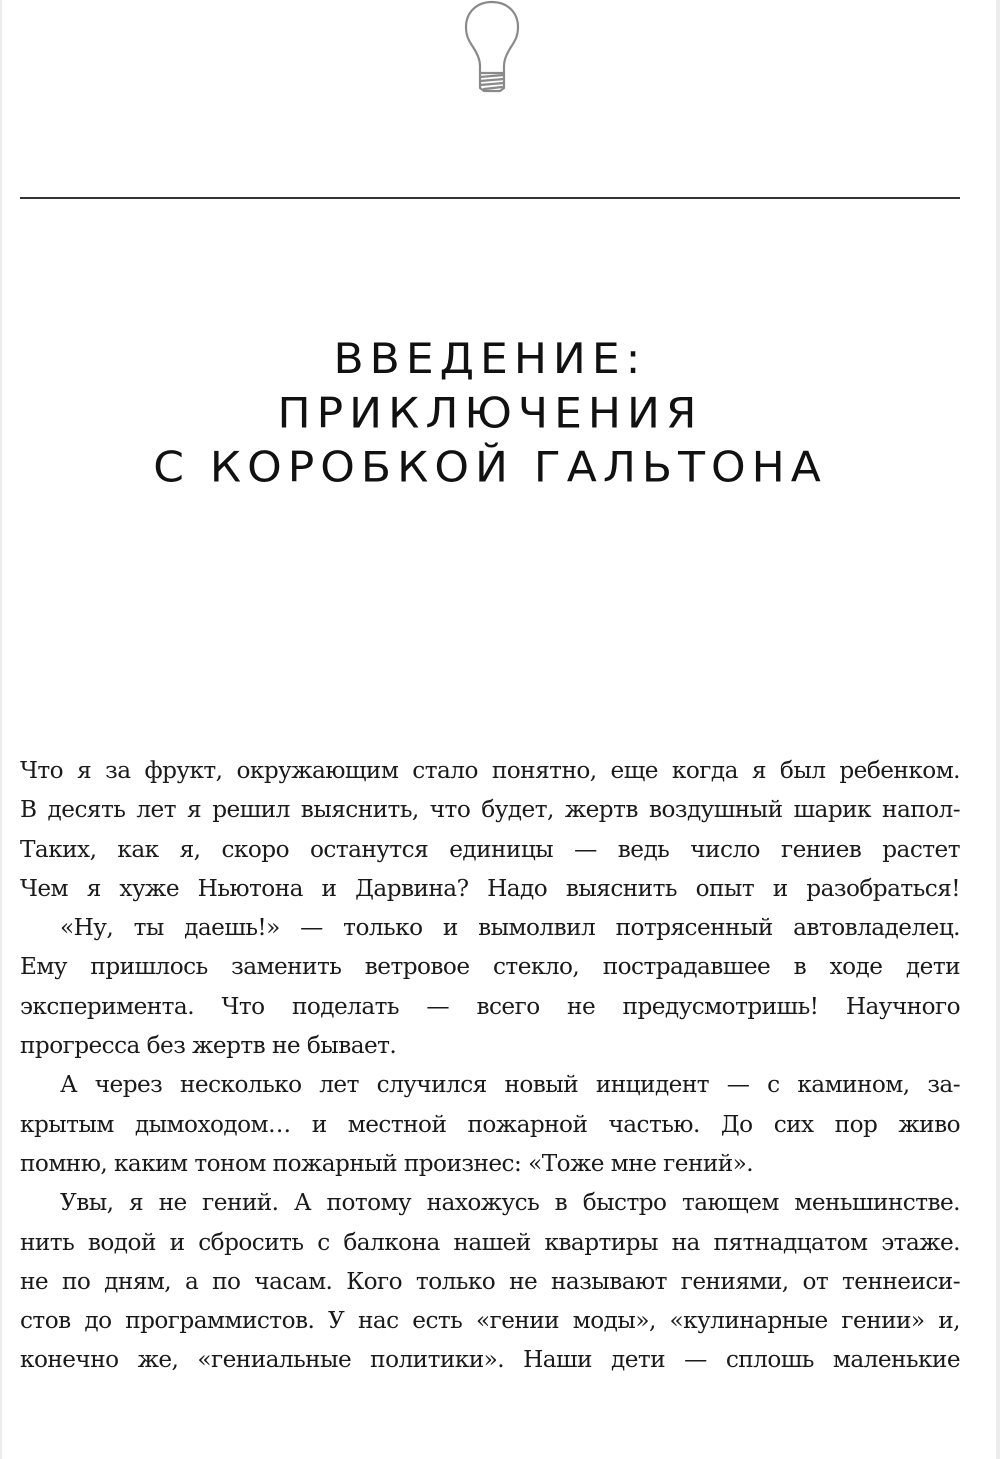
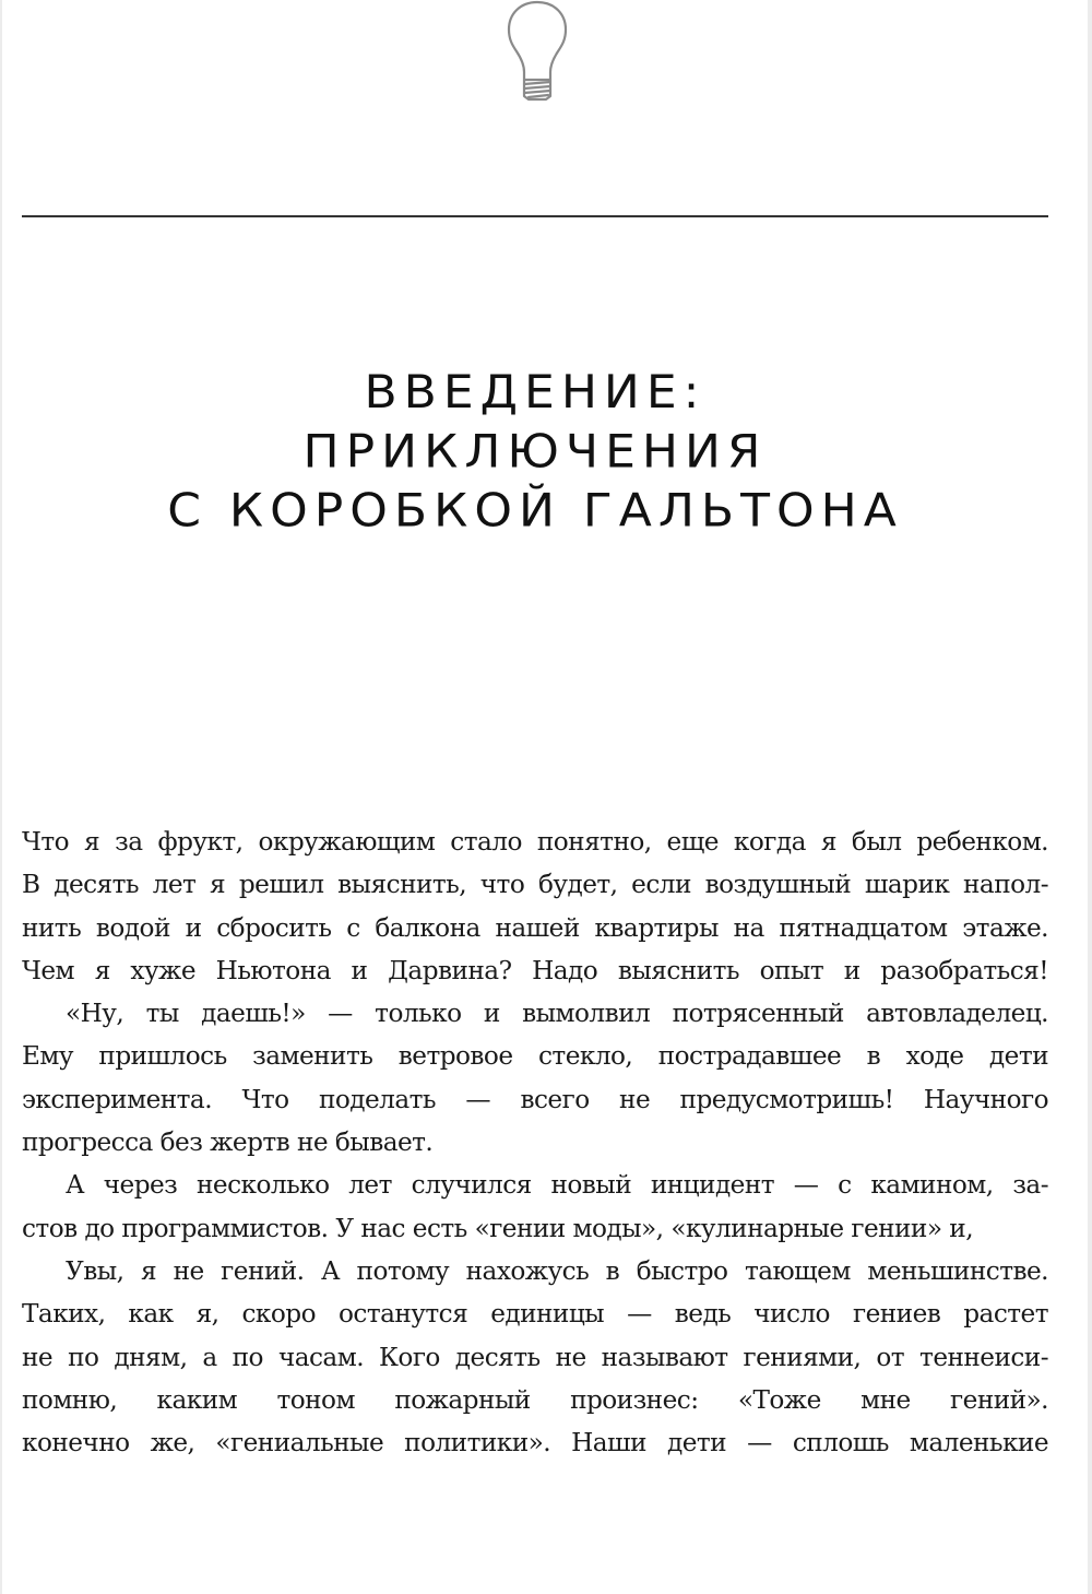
  ВВЕДЕНИЕ:
  ПРИКЛЮЧЕНИЯ
  С КОРОБКОЙ ГАЛЬТОНА
  Что я за фрукт, окружающим стало понятно, еще когда я был ребенком.
- В десять лет я решил выяснить, что будет, жертв воздушный шарик напол-
+ В десять лет я решил выяснить, что будет, если воздушный шарик напол-
- Таких, как я, скоро останутся единицы — ведь число гениев растет
+ нить водой и сбросить с балкона нашей квартиры на пятнадцатом этаже.
  Чем я хуже Ньютона и Дарвина? Надо выяснить опыт и разобраться!
  «Ну, ты даешь!» — только и вымолвил потрясенный автовладелец.
  Ему пришлось заменить ветровое стекло, пострадавшее в ходе дети
  эксперимента. Что поделать — всего не предусмотришь! Научного
  прогресса без жертв не бывает.
  А через несколько лет случился новый инцидент — с камином, за-
- крытым дымоходом… и местной пожарной частью. До сих пор живо
- помню, каким тоном пожарный произнес: «Тоже мне гений».
+ стов до программистов. У нас есть «гении моды», «кулинарные гении» и,
  Увы, я не гений. А потому нахожусь в быстро тающем меньшинстве.
- нить водой и сбросить с балкона нашей квартиры на пятнадцатом этаже.
+ Таких, как я, скоро останутся единицы — ведь число гениев растет
- не по дням, а по часам. Кого только не называют гениями, от теннеиси-
+ не по дням, а по часам. Кого десять не называют гениями, от теннеиси-
- стов до программистов. У нас есть «гении моды», «кулинарные гении» и,
+ помню, каким тоном пожарный произнес: «Тоже мне гений».
  конечно же, «гениальные политики». Наши дети — сплошь маленькие
